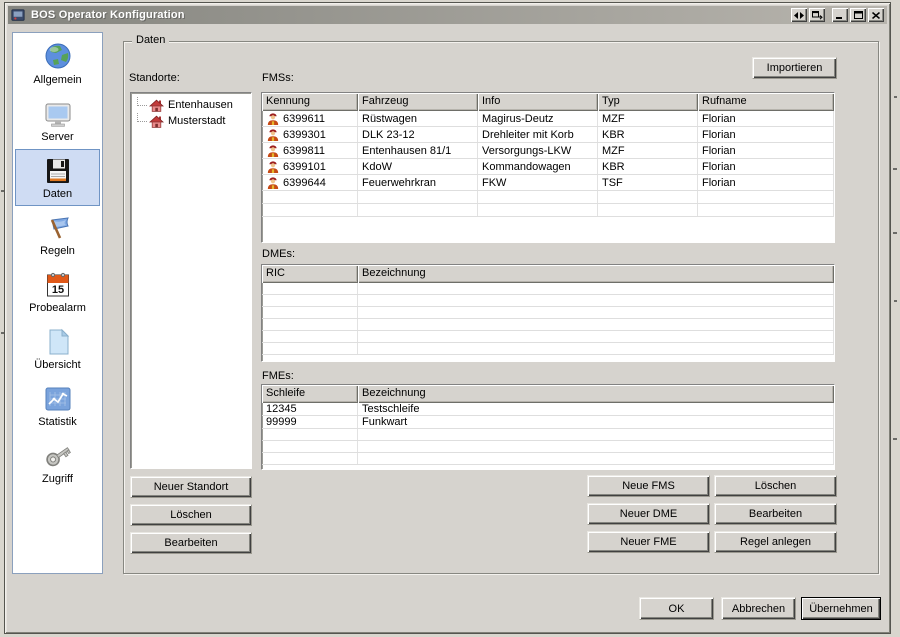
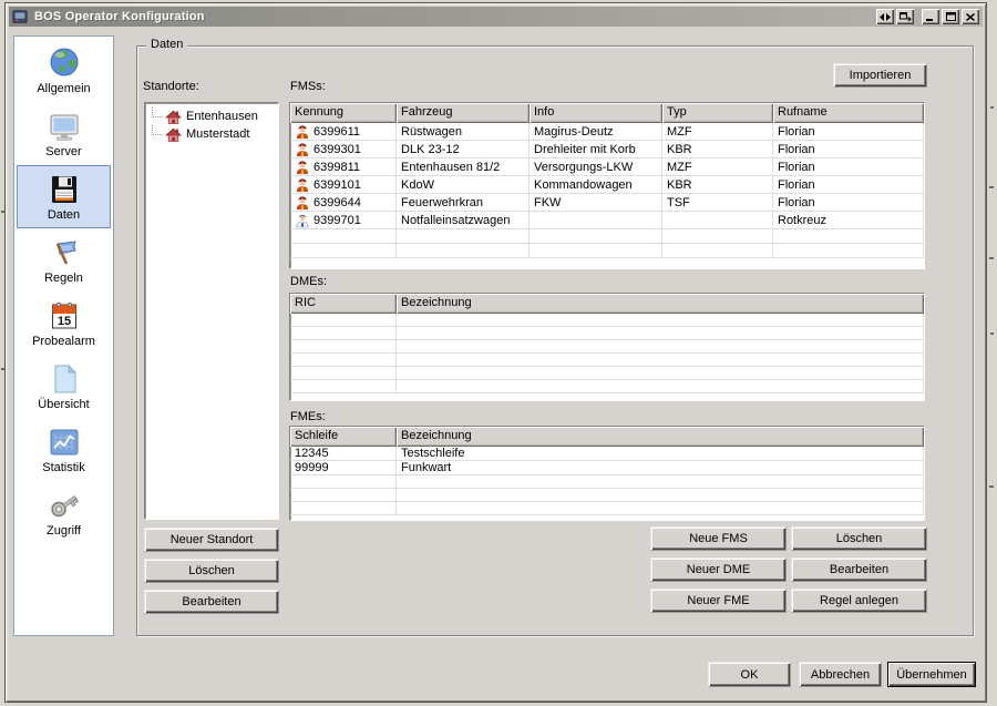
  BOS Operator Konfiguration
  Allgemein
  Server
  Daten
  Regeln
  15
  Probealarm
  Übersicht
  Statistik
  Zugriff
  Daten
  Importieren
  Standorte:
  Entenhausen
  Musterstadt
  FMSs:
  Kennung
  Fahrzeug
  Info
  Typ
  Rufname
  6399611
  Rüstwagen
  Magirus-Deutz
  MZF
  Florian
  6399301
  DLK 23-12
  Drehleiter mit Korb
  KBR
  Florian
  6399811
- Entenhausen 81/1
+ Entenhausen 81/2
  Versorgungs-LKW
  MZF
  Florian
  6399101
  KdoW
  Kommandowagen
  KBR
  Florian
  6399644
  Feuerwehrkran
  FKW
  TSF
  Florian
+ 9399701
+ Notfalleinsatzwagen
+ Rotkreuz
  DMEs:
  RIC
  Bezeichnung
  FMEs:
  Schleife
  Bezeichnung
  12345
  Testschleife
  99999
  Funkwart
  Neuer Standort
  Löschen
  Bearbeiten
  Neue FMS
  Löschen
  Neuer DME
  Bearbeiten
  Neuer FME
  Regel anlegen
  OK
  Abbrechen
  Übernehmen
